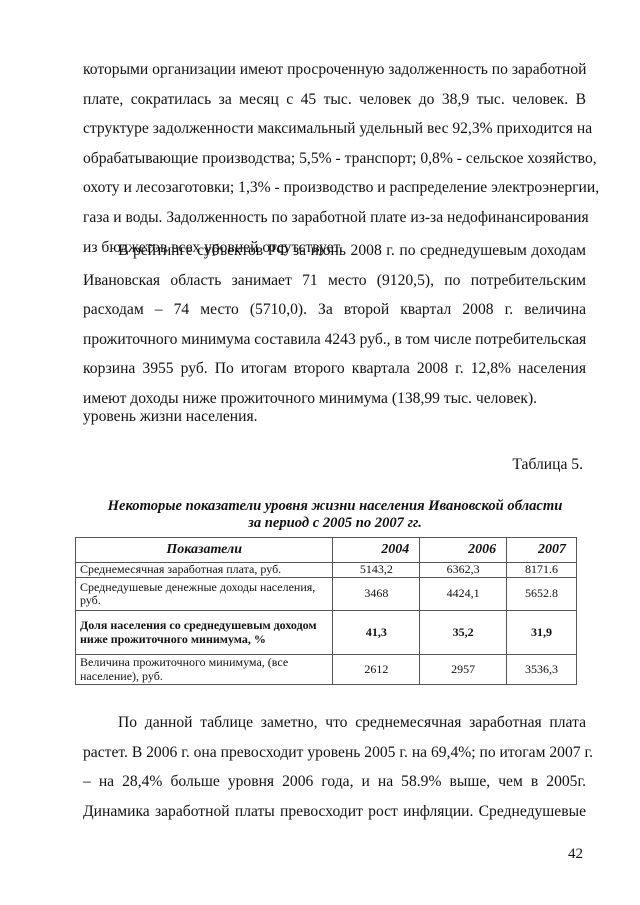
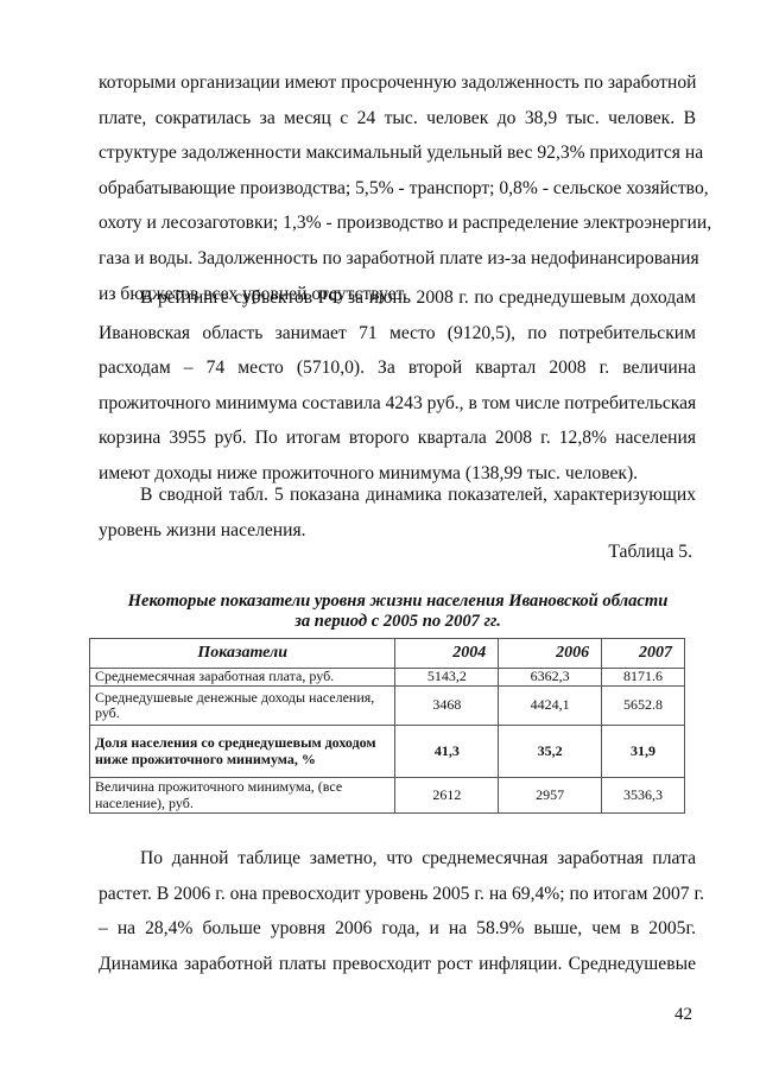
  которыми организации имеют просроченную задолженность по заработной
- плате, сократилась за месяц с 45 тыс. человек до 38,9 тыс. человек. В
+ плате, сократилась за месяц с 24 тыс. человек до 38,9 тыс. человек. В
  структуре задолженности максимальный удельный вес 92,3% приходится на
  обрабатывающие производства; 5,5% - транспорт; 0,8% - сельское хозяйство,
  охоту и лесозаготовки; 1,3% - производство и распределение электроэнергии,
  газа и воды. Задолженность по заработной плате из-за недофинансирования
  из бюджетов всех уровней отсутствует.
  В рейтинге субъектов РФ за июнь 2008 г. по среднедушевым доходам
  Ивановская область занимает 71 место (9120,5), по потребительским
  расходам – 74 место (5710,0). За второй квартал 2008 г. величина
  прожиточного минимума составила 4243 руб., в том числе потребительская
  корзина 3955 руб. По итогам второго квартала 2008 г. 12,8% населения
  имеют доходы ниже прожиточного минимума (138,99 тыс. человек).
+ В сводной табл. 5 показана динамика показателей, характеризующих
  уровень жизни населения.
  Таблица 5.
  Некоторые показатели уровня жизни населения Ивановской области
  за период с 2005 по 2007 гг.
  Показатели	2004	2006	2007
  Среднемесячная заработная плата, руб.	5143,2	6362,3	8171.6
  Среднедушевые денежные доходы населения, руб.	3468	4424,1	5652.8
  Доля населения со среднедушевым доходом ниже прожиточного минимума, %	41,3	35,2	31,9
  Величина прожиточного минимума, (все население), руб.	2612	2957	3536,3
  По данной таблице заметно, что среднемесячная заработная плата
  растет. В 2006 г. она превосходит уровень 2005 г. на 69,4%; по итогам 2007 г.
  – на 28,4% больше уровня 2006 года, и на 58.9% выше, чем в 2005г.
  Динамика заработной платы превосходит рост инфляции. Среднедушевые
  42
